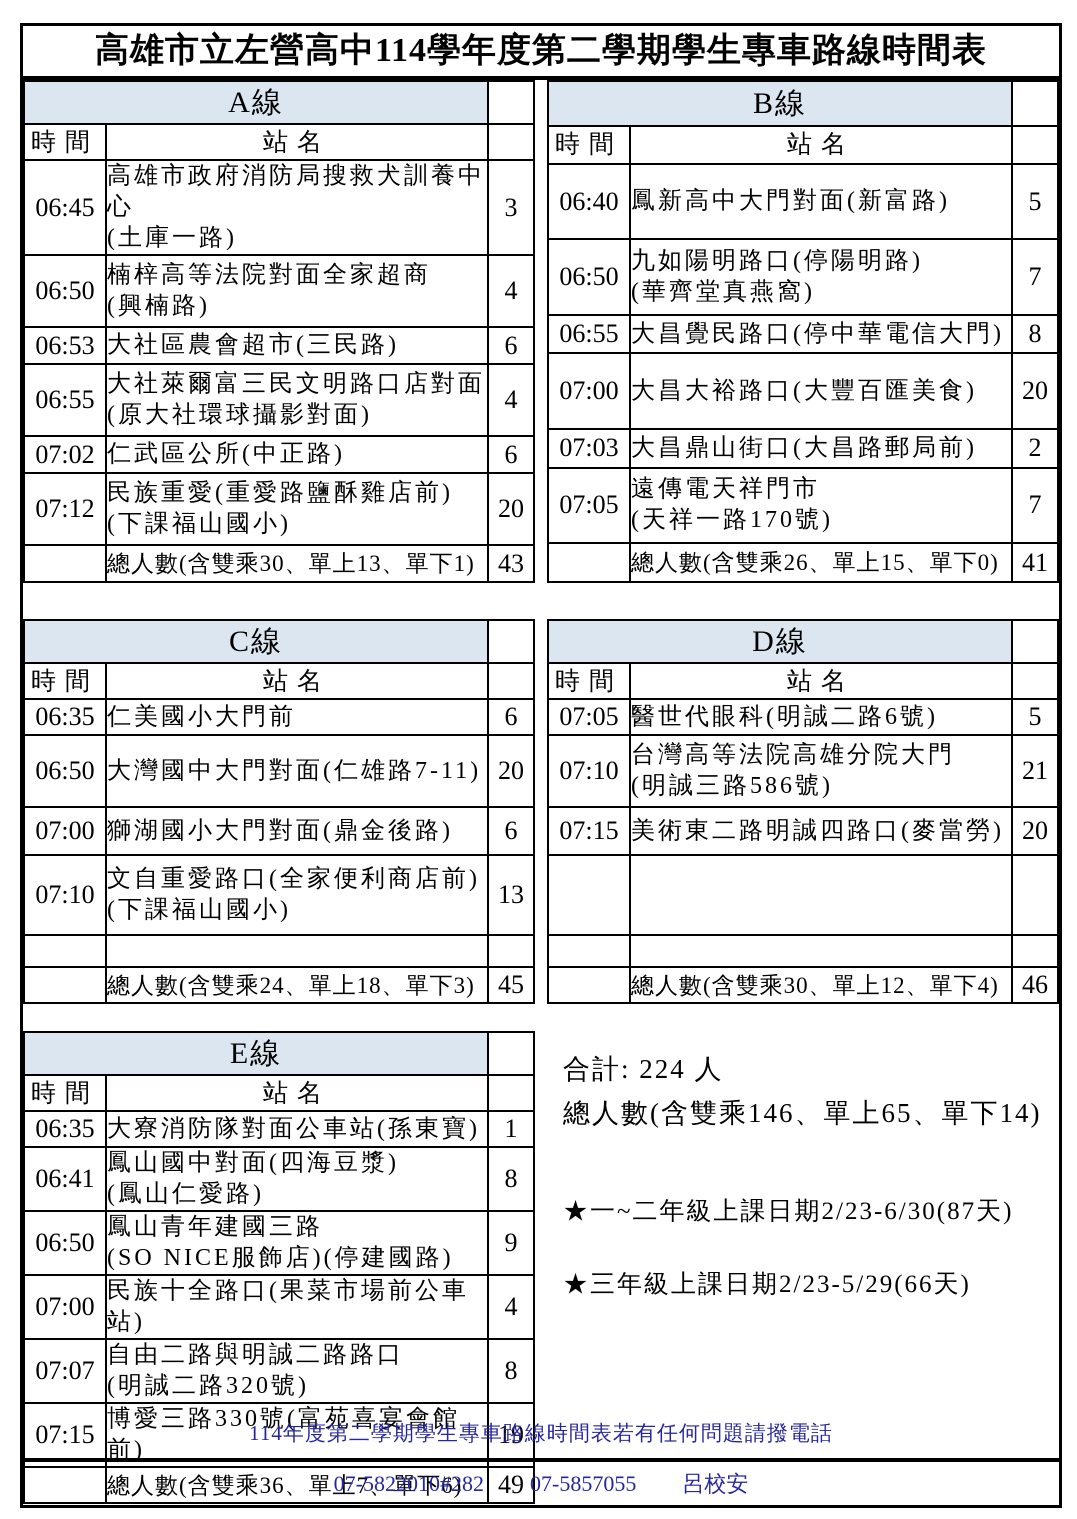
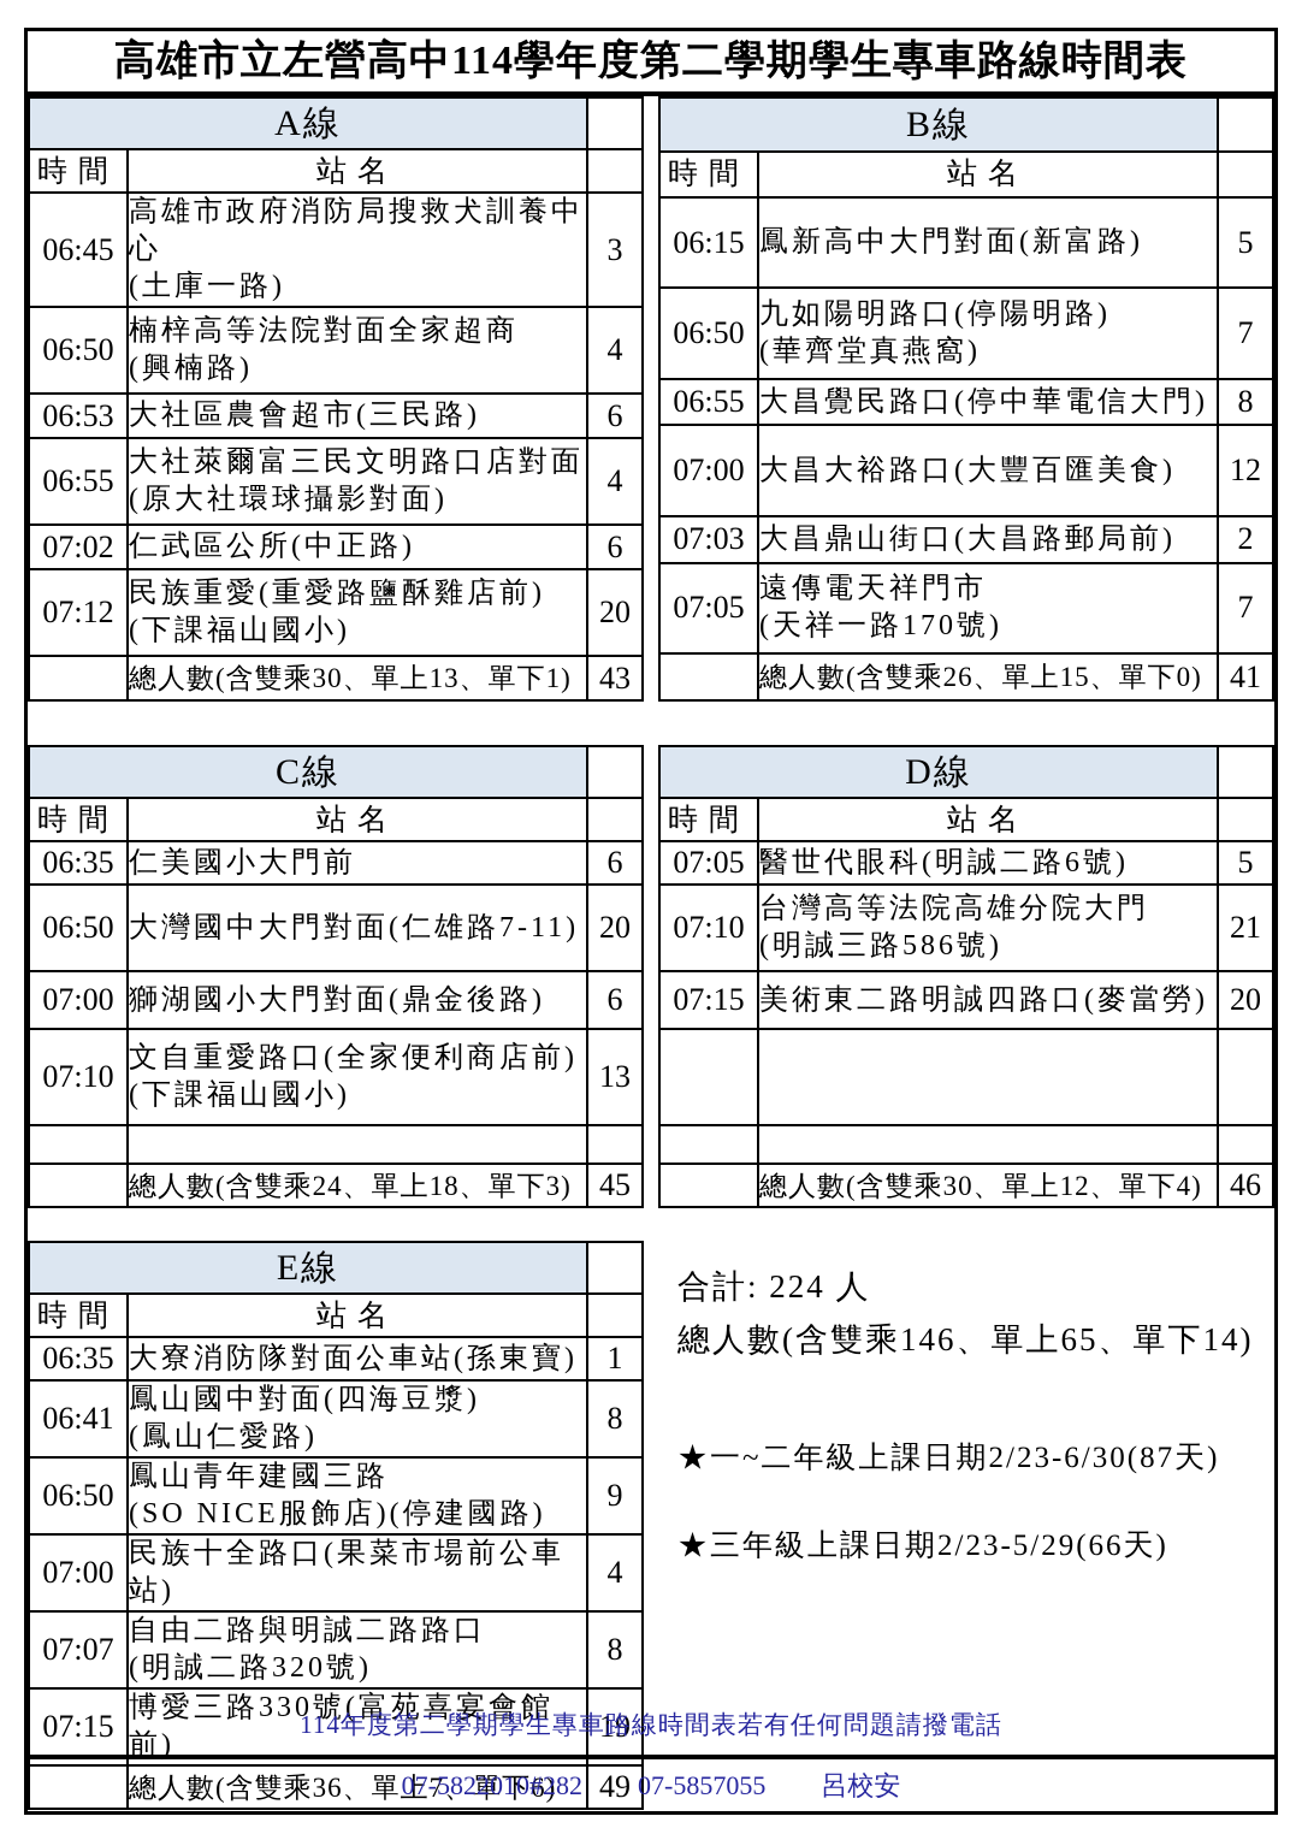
  高雄市立左營高中114學年度第二學期學生專車路線時間表
  A線
  時間	站名
  06:45	高雄市政府消防局搜救犬訓養中心(土庫一路)	3
  06:50	楠梓高等法院對面全家超商(興楠路)	4
  06:53	大社區農會超市(三民路)	6
  06:55	大社萊爾富三民文明路口店對面(原大社環球攝影對面)	4
  07:02	仁武區公所(中正路)	6
  07:12	民族重愛(重愛路鹽酥雞店前)(下課福山國小)	20
  	總人數(含雙乘30、單上13、單下1)	43
  B線
  時間	站名
- 06:40	鳳新高中大門對面(新富路)	5
+ 06:15	鳳新高中大門對面(新富路)	5
  06:50	九如陽明路口(停陽明路)(華齊堂真燕窩)	7
  06:55	大昌覺民路口(停中華電信大門)	8
- 07:00	大昌大裕路口(大豐百匯美食)	20
+ 07:00	大昌大裕路口(大豐百匯美食)	12
  07:03	大昌鼎山街口(大昌路郵局前)	2
  07:05	遠傳電天祥門市(天祥一路170號)	7
  	總人數(含雙乘26、單上15、單下0)	41
  C線
  時間	站名
  06:35	仁美國小大門前	6
  06:50	大灣國中大門對面(仁雄路7-11)	20
  07:00	獅湖國小大門對面(鼎金後路)	6
  07:10	文自重愛路口(全家便利商店前)(下課福山國小)	13
  	總人數(含雙乘24、單上18、單下3)	45
  D線
  時間	站名
  07:05	醫世代眼科(明誠二路6號)	5
  07:10	台灣高等法院高雄分院大門(明誠三路586號)	21
  07:15	美術東二路明誠四路口(麥當勞)	20
  	總人數(含雙乘30、單上12、單下4)	46
  E線
  時間	站名
  06:35	大寮消防隊對面公車站(孫東寶)	1
  06:41	鳳山國中對面(四海豆漿)(鳳山仁愛路)	8
  06:50	鳳山青年建國三路(SO NICE服飾店)(停建國路)	9
  07:00	民族十全路口(果菜市場前公車站)	4
  07:07	自由二路與明誠二路路口(明誠二路320號)	8
  07:15	博愛三路330號(富苑喜宴會館前)	19
  	總人數(含雙乘36、單上7、單下6)	49
  合計: 224 人
  總人數(含雙乘146、單上65、單下14)
  ★一~二年級上課日期2/23-6/30(87天)
  ★三年級上課日期2/23-5/29(66天)
  114年度第二學期學生專車路線時間表若有任何問題請撥電話
  07-5822010#282
  07-5857055
  呂校安
